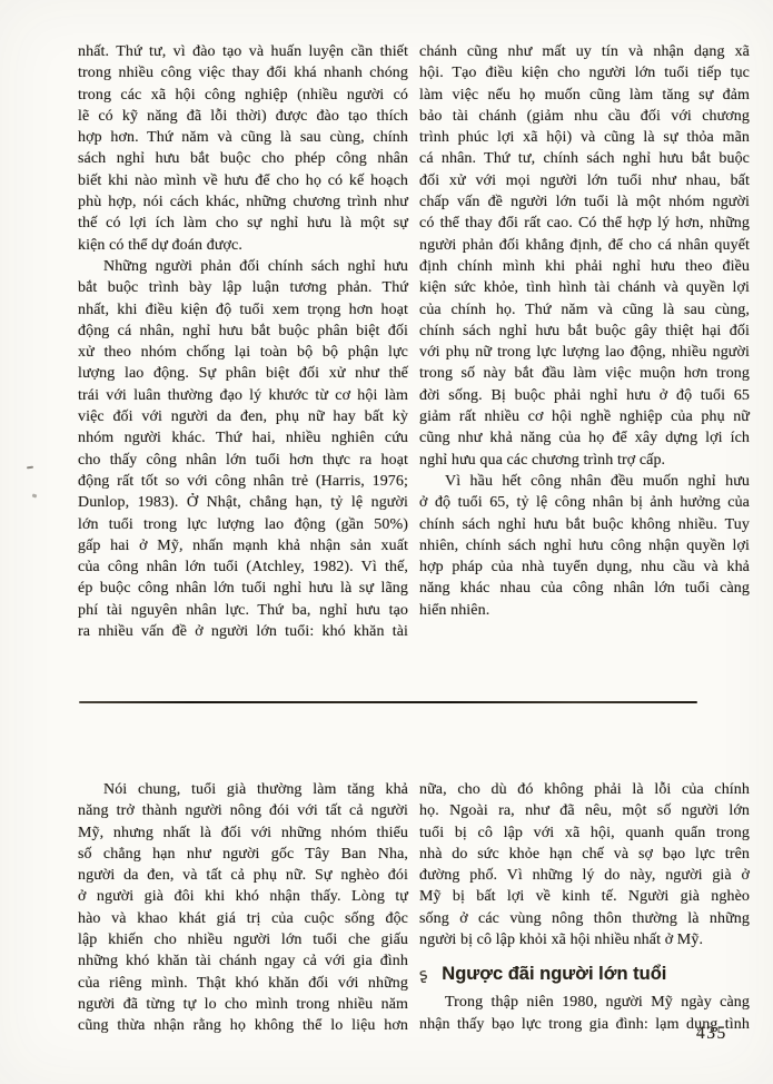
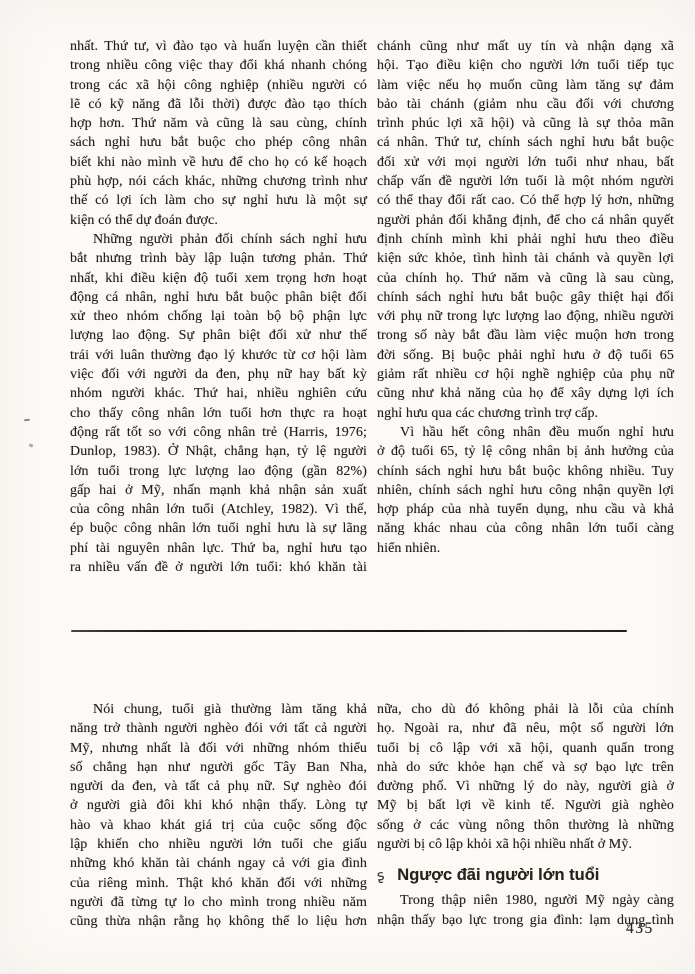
  nhất. Thứ tư, vì đào tạo và huấn luyện cần thiết
  trong nhiều công việc thay đổi khá nhanh chóng
  trong các xã hội công nghiệp (nhiều người có
  lẽ có kỹ năng đã lỗi thời) được đào tạo thích
  hợp hơn. Thứ năm và cũng là sau cùng, chính
  sách nghỉ hưu bắt buộc cho phép công nhân
  biết khi nào mình về hưu để cho họ có kế hoạch
  phù hợp, nói cách khác, những chương trình như
  thế có lợi ích làm cho sự nghỉ hưu là một sự
  kiện có thể dự đoán được.
  Những người phản đối chính sách nghỉ hưu
- bắt buộc trình bày lập luận tương phản. Thứ
+ bắt nhưng trình bày lập luận tương phản. Thứ
  nhất, khi điều kiện độ tuổi xem trọng hơn hoạt
  động cá nhân, nghỉ hưu bắt buộc phân biệt đối
  xử theo nhóm chống lại toàn bộ bộ phận lực
  lượng lao động. Sự phân biệt đối xử như thế
  trái với luân thường đạo lý khước từ cơ hội làm
  việc đối với người da đen, phụ nữ hay bất kỳ
  nhóm người khác. Thứ hai, nhiều nghiên cứu
  cho thấy công nhân lớn tuổi hơn thực ra hoạt
  động rất tốt so với công nhân trẻ (Harris, 1976;
  Dunlop, 1983). Ở Nhật, chẳng hạn, tỷ lệ người
- lớn tuổi trong lực lượng lao động (gần 50%)
+ lớn tuổi trong lực lượng lao động (gần 82%)
  gấp hai ở Mỹ, nhấn mạnh khả nhận sản xuất
  của công nhân lớn tuổi (Atchley, 1982). Vì thế,
  ép buộc công nhân lớn tuổi nghỉ hưu là sự lãng
  phí tài nguyên nhân lực. Thứ ba, nghỉ hưu tạo
  ra nhiều vấn đề ở người lớn tuổi: khó khăn tài
  chánh cũng như mất uy tín và nhận dạng xã
  hội. Tạo điều kiện cho người lớn tuổi tiếp tục
  làm việc nếu họ muốn cũng làm tăng sự đảm
  bảo tài chánh (giảm nhu cầu đối với chương
  trình phúc lợi xã hội) và cũng là sự thỏa mãn
  cá nhân. Thứ tư, chính sách nghỉ hưu bắt buộc
  đối xử với mọi người lớn tuổi như nhau, bất
  chấp vấn đề người lớn tuổi là một nhóm người
  có thể thay đổi rất cao. Có thể hợp lý hơn, những
  người phản đối khẳng định, để cho cá nhân quyết
  định chính mình khi phải nghỉ hưu theo điều
  kiện sức khỏe, tình hình tài chánh và quyền lợi
  của chính họ. Thứ năm và cũng là sau cùng,
  chính sách nghỉ hưu bắt buộc gây thiệt hại đối
  với phụ nữ trong lực lượng lao động, nhiều người
  trong số này bắt đầu làm việc muộn hơn trong
  đời sống. Bị buộc phải nghỉ hưu ở độ tuổi 65
  giảm rất nhiều cơ hội nghề nghiệp của phụ nữ
  cũng như khả năng của họ để xây dựng lợi ích
  nghỉ hưu qua các chương trình trợ cấp.
  Vì hầu hết công nhân đều muốn nghỉ hưu
  ở độ tuổi 65, tỷ lệ công nhân bị ảnh hưởng của
  chính sách nghỉ hưu bắt buộc không nhiều. Tuy
  nhiên, chính sách nghỉ hưu công nhận quyền lợi
  hợp pháp của nhà tuyển dụng, nhu cầu và khả
  năng khác nhau của công nhân lớn tuổi càng
  hiển nhiên.
  Nói chung, tuổi già thường làm tăng khả
- năng trở thành người nông đói với tất cả người
+ năng trở thành người nghèo đói với tất cả người
  Mỹ, nhưng nhất là đối với những nhóm thiểu
  số chẳng hạn như người gốc Tây Ban Nha,
  người da đen, và tất cả phụ nữ. Sự nghèo đói
  ở người già đôi khi khó nhận thấy. Lòng tự
  hào và khao khát giá trị của cuộc sống độc
  lập khiến cho nhiều người lớn tuổi che giấu
  những khó khăn tài chánh ngay cả với gia đình
  của riêng mình. Thật khó khăn đối với những
  người đã từng tự lo cho mình trong nhiều năm
  cũng thừa nhận rằng họ không thể lo liệu hơn
  nữa, cho dù đó không phải là lỗi của chính
  họ. Ngoài ra, như đã nêu, một số người lớn
  tuổi bị cô lập với xã hội, quanh quẩn trong
  nhà do sức khỏe hạn chế và sợ bạo lực trên
  đường phố. Vì những lý do này, người già ở
  Mỹ bị bất lợi về kinh tế. Người già nghèo
  sống ở các vùng nông thôn thường là những
  người bị cô lập khỏi xã hội nhiều nhất ở Mỹ.
  Ngược đãi người lớn tuổi
  Trong thập niên 1980, người Mỹ ngày càng
  nhận thấy bạo lực trong gia đình: lạm dụng tình
  435
